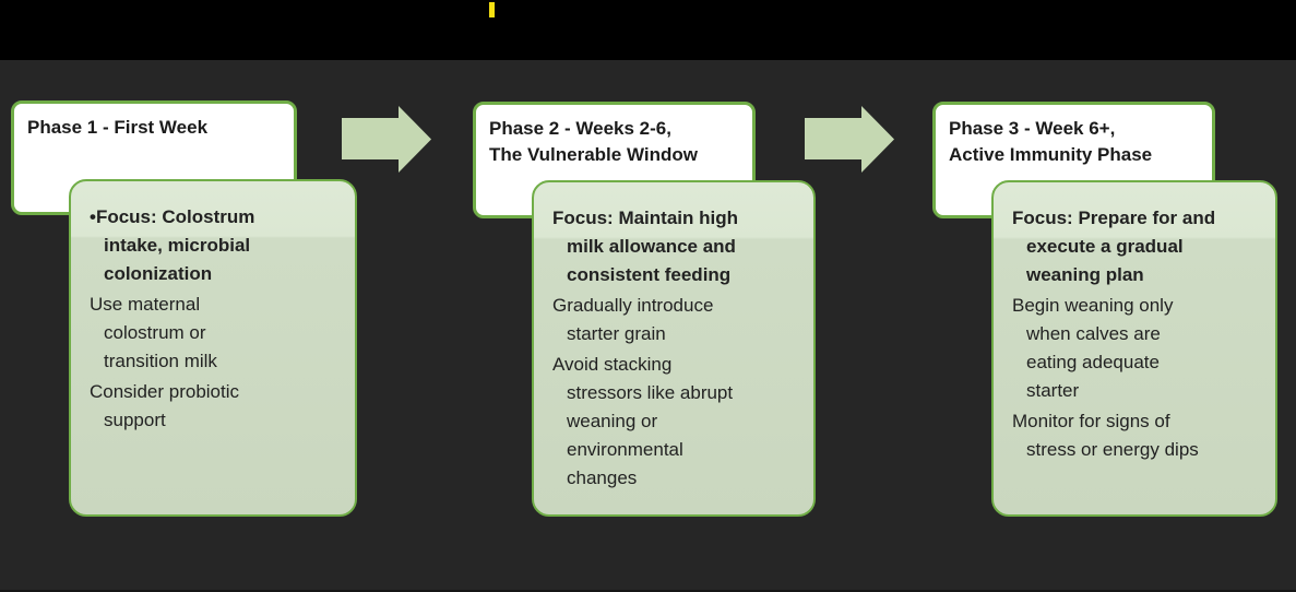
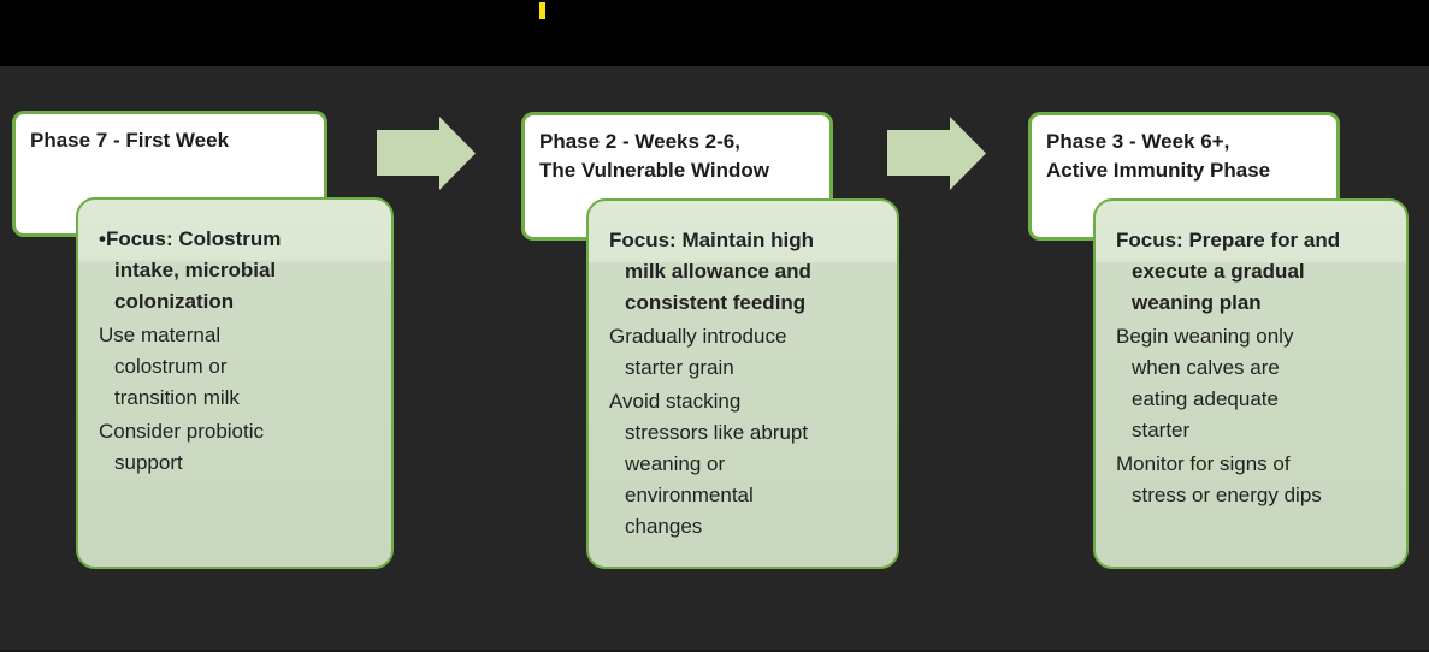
- Phase 1 - First Week
+ Phase 7 - First Week
  •Focus: Colostrum
  intake, microbial
  colonization
  Use maternal
  colostrum or
  transition milk
  Consider probiotic
  support
  Phase 2 - Weeks 2-6,
  The Vulnerable Window
  Focus: Maintain high
  milk allowance and
  consistent feeding
  Gradually introduce
  starter grain
  Avoid stacking
  stressors like abrupt
  weaning or
  environmental
  changes
  Phase 3 - Week 6+,
  Active Immunity Phase
  Focus: Prepare for and
  execute a gradual
  weaning plan
  Begin weaning only
  when calves are
  eating adequate
  starter
  Monitor for signs of
  stress or energy dips
